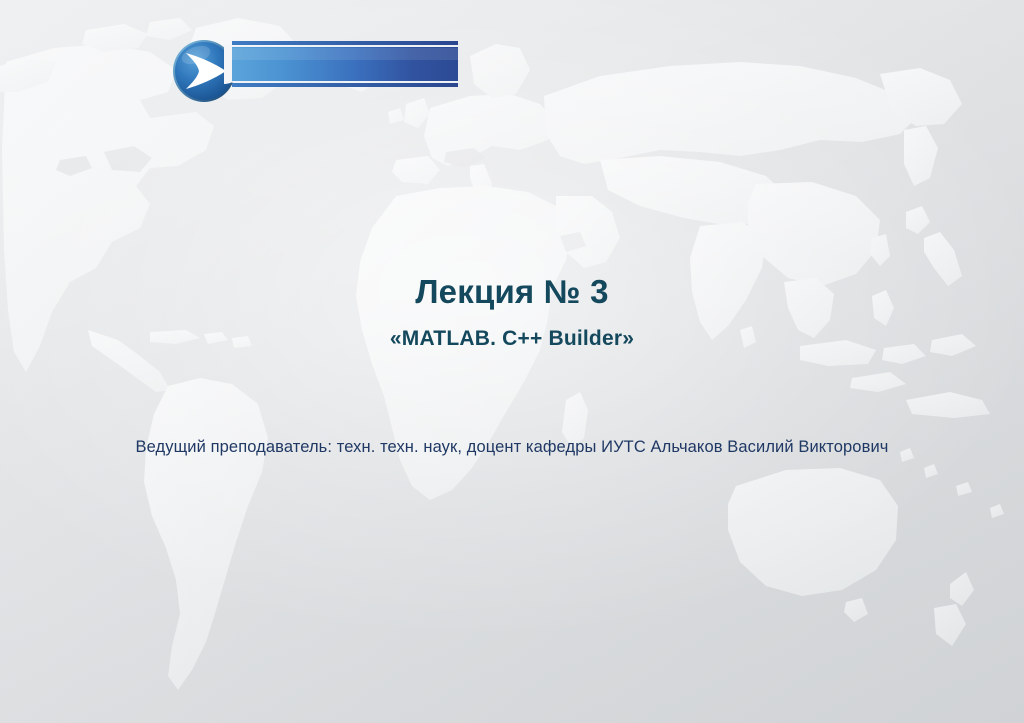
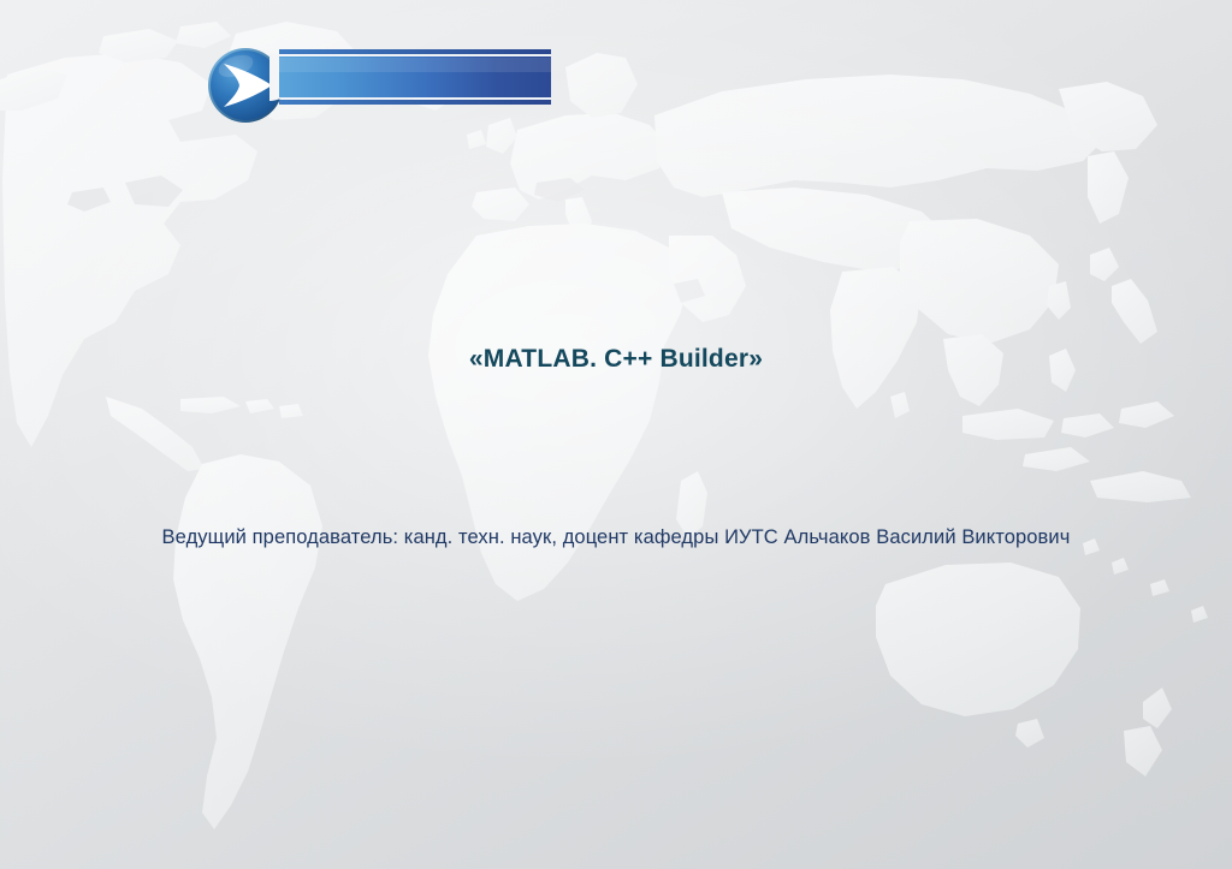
- Лекция № 3
  «MATLAB. C++ Builder»
- Ведущий преподаватель: техн. техн. наук, доцент кафедры ИУТС Альчаков Василий Викторович
+ Ведущий преподаватель: канд. техн. наук, доцент кафедры ИУТС Альчаков Василий Викторович
